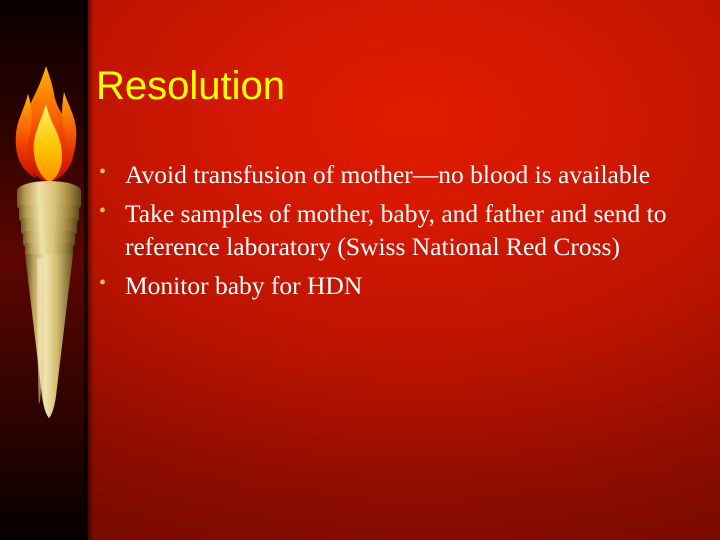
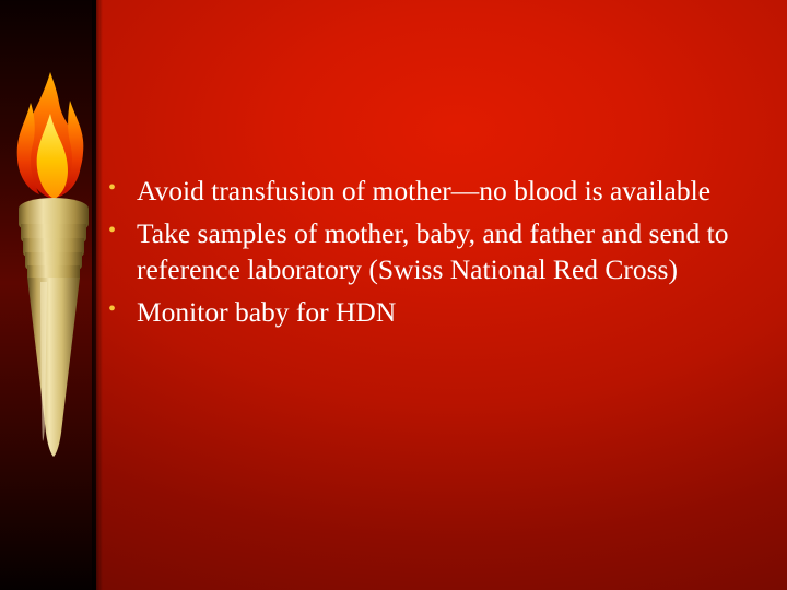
- Resolution
  •
  Avoid transfusion of mother—no blood is available
  •
  Take samples of mother, baby, and father and send to reference laboratory (Swiss National Red Cross)
  •
  Monitor baby for HDN
